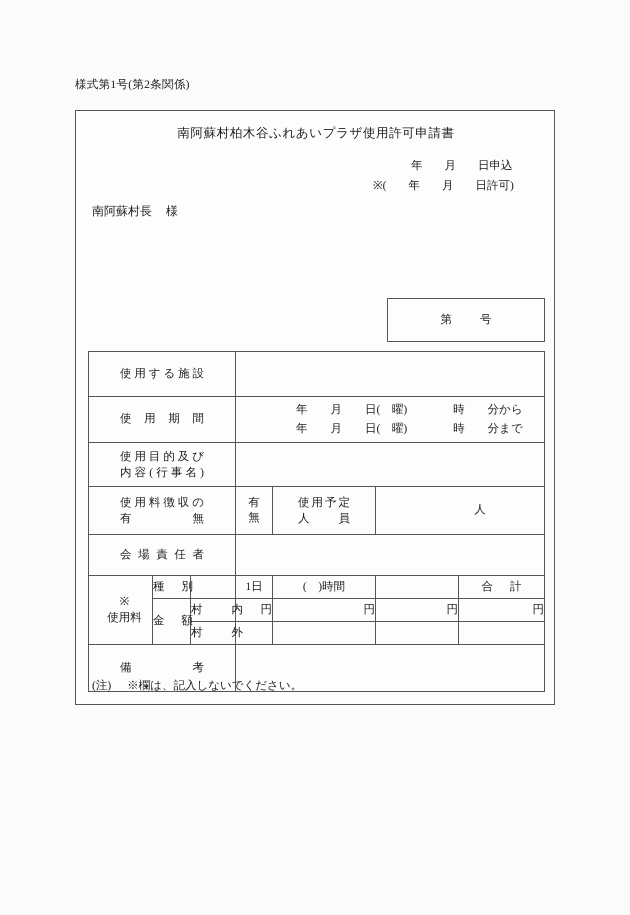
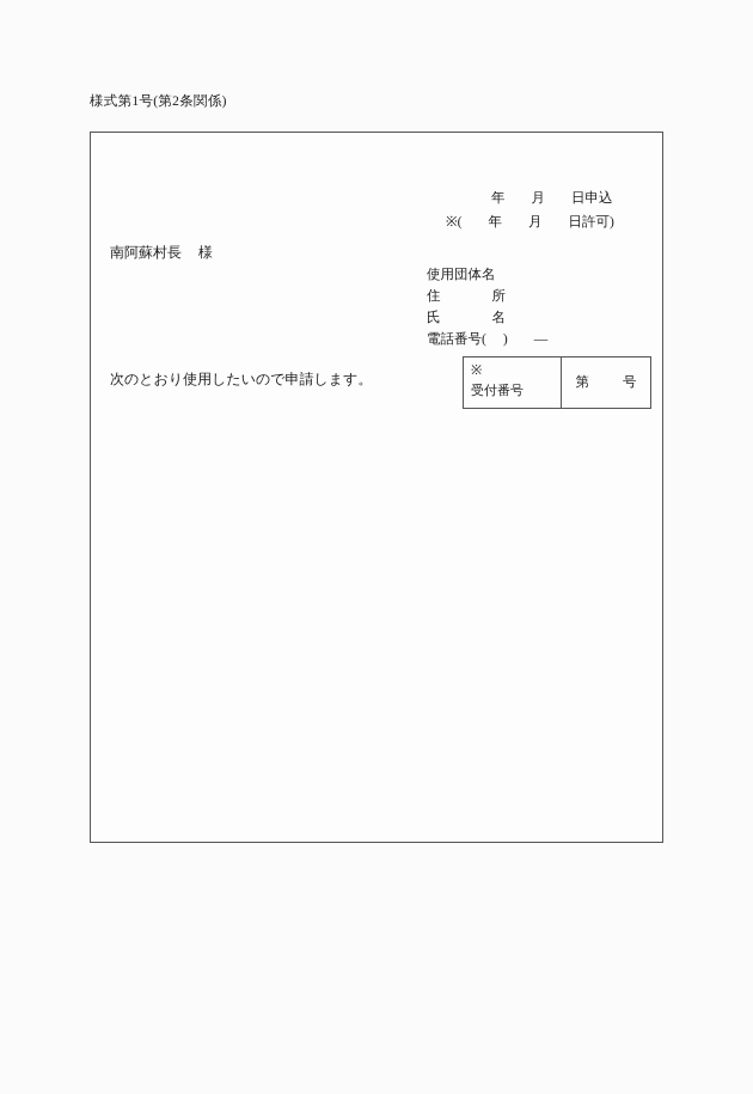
  様式第1号(第2条関係)
- 南阿蘇村柏木谷ふれあいプラザ使用許可申請書
  年 月 日申込
  ※( 年 月 日許可)
  南阿蘇村長 様
+ 使用団体名
+ 住所
+ 氏名
+ 電話番号( ) —
+ 次のとおり使用したいので申請します。
+ ※
+ 受付番号
  第
  号
- 使用する施設
- 使用期間	年 月 日( 曜) 時 分から 年 月 日( 曜) 時 分まで
- 使用目的及び 内容(行事名)
- 使用料徴収の 有無	有 無	使用予定 人員	人
- 会場責任者
- ※ 使用料	種別		1日	( )時間		合計
- 金額	村内	円	円	円	円
- 村外
- 備考
- (注) ※欄は、記入しないでください。
